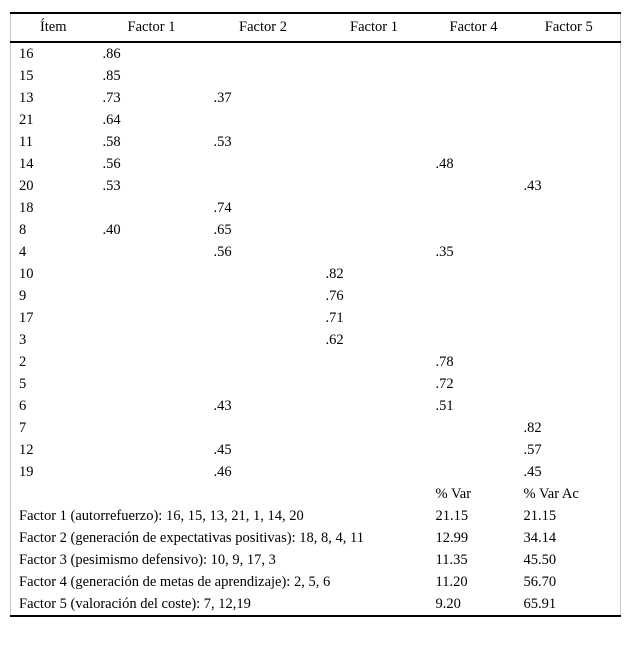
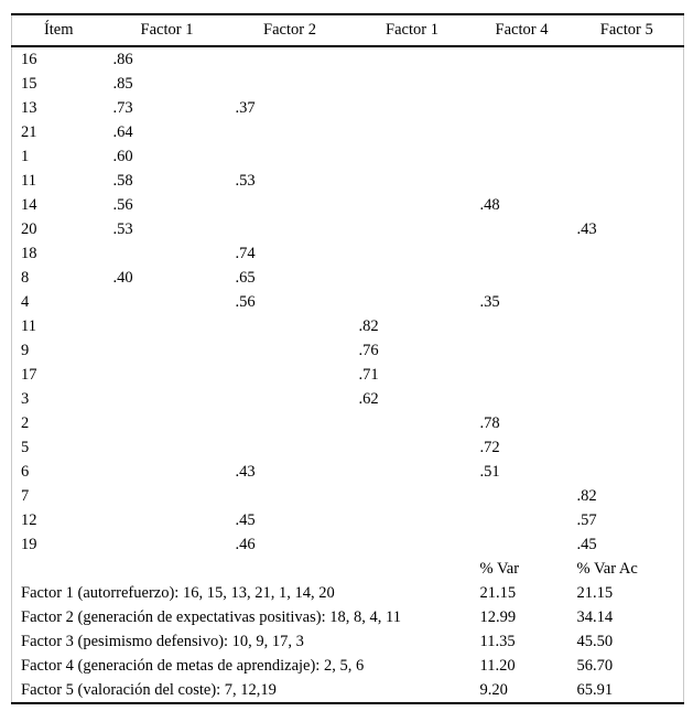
  Ítem	Factor 1	Factor 2	Factor 1	Factor 4	Factor 5
  16	.86
  15	.85
  13	.73	.37
  21	.64
+ 1	.60
  11	.58	.53
  14	.56			.48
  20	.53				.43
  18		.74
  8	.40	.65
  4		.56		.35
- 10			.82
+ 11			.82
  9			.76
  17			.71
  3			.62
  2				.78
  5				.72
  6		.43		.51
  7					.82
  12		.45			.57
  19		.46			.45
  	% Var	% Var Ac
  Factor 1 (autorrefuerzo): 16, 15, 13, 21, 1, 14, 20	21.15	21.15
  Factor 2 (generación de expectativas positivas): 18, 8, 4, 11	12.99	34.14
  Factor 3 (pesimismo defensivo): 10, 9, 17, 3	11.35	45.50
  Factor 4 (generación de metas de aprendizaje): 2, 5, 6	11.20	56.70
  Factor 5 (valoración del coste): 7, 12,19	9.20	65.91
